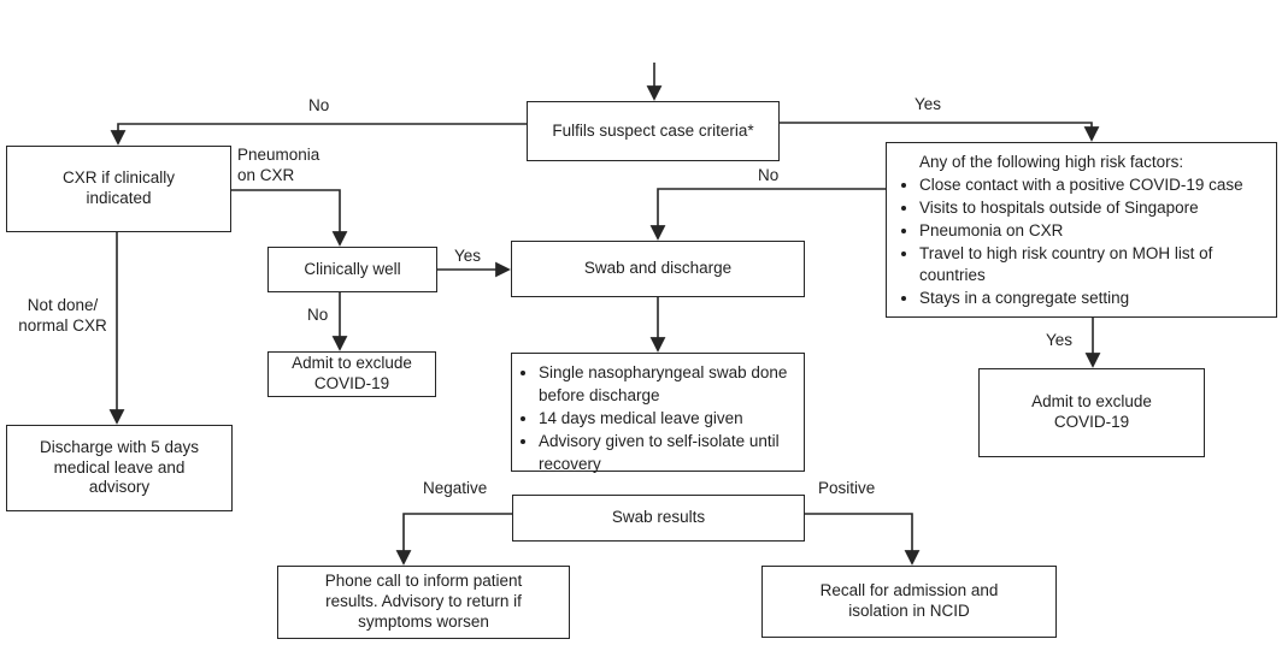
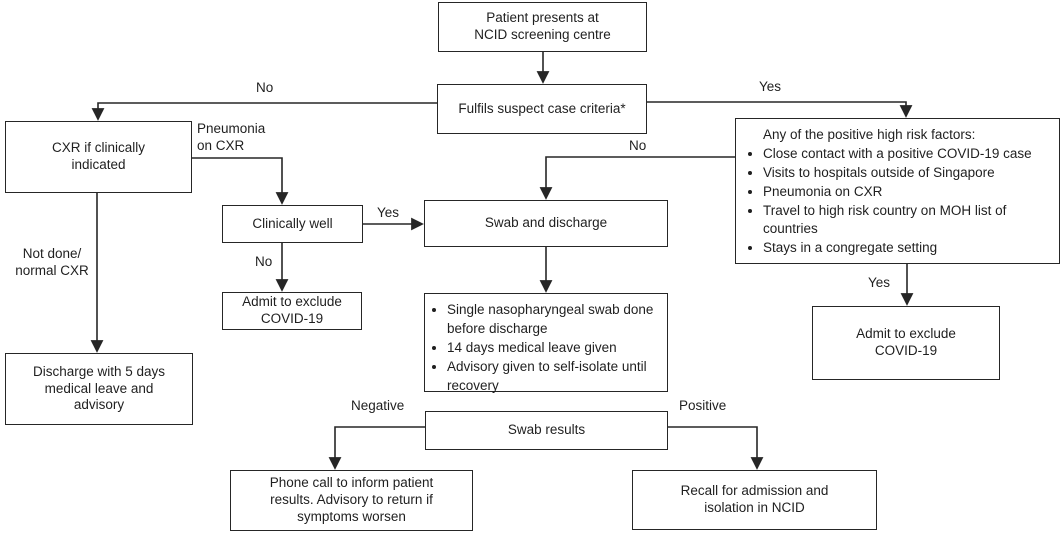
+ Patient presents at
+ NCID screening centre
  Fulfils suspect case criteria*
  CXR if clinically
  indicated
  Clinically well
  Admit to exclude
  COVID-19
  Swab and discharge
  Single nasopharyngeal swab done before discharge
  14 days medical leave given
  Advisory given to self-isolate until recovery
- Any of the following high risk factors:
+ Any of the positive high risk factors:
  Close contact with a positive COVID-19 case
  Visits to hospitals outside of Singapore
  Pneumonia on CXR
  Travel to high risk country on MOH list of countries
  Stays in a congregate setting
  Admit to exclude
  COVID-19
  Discharge with 5 days
  medical leave and
  advisory
  Swab results
  Phone call to inform patient
  results. Advisory to return if
  symptoms worsen
  Recall for admission and
  isolation in NCID
  No
  Yes
  Pneumonia
  on CXR
  Not done/
  normal CXR
  Yes
  No
  No
  Yes
  Negative
  Positive
